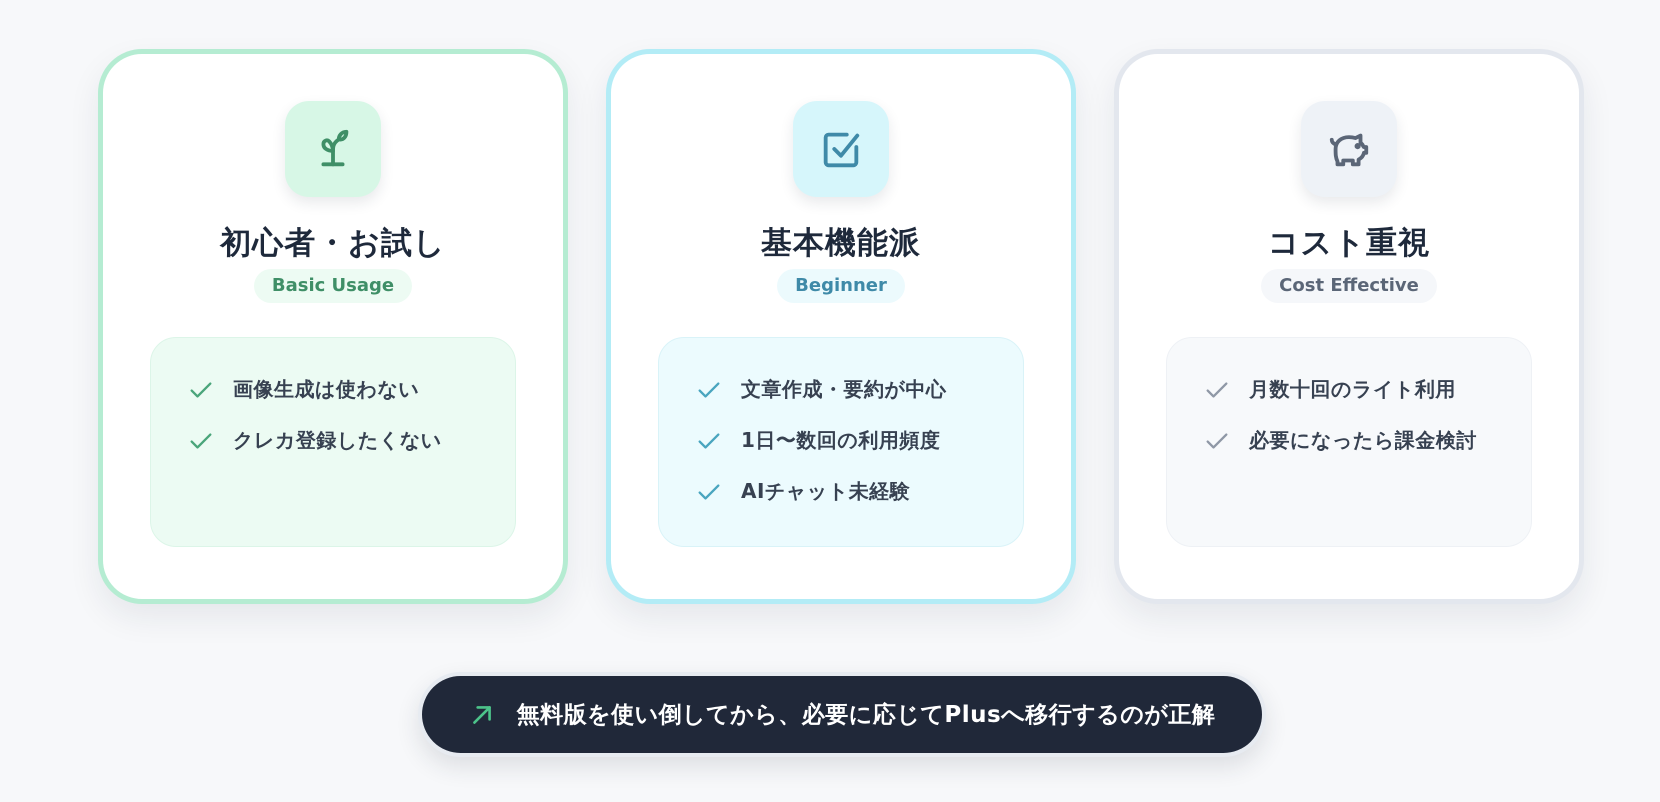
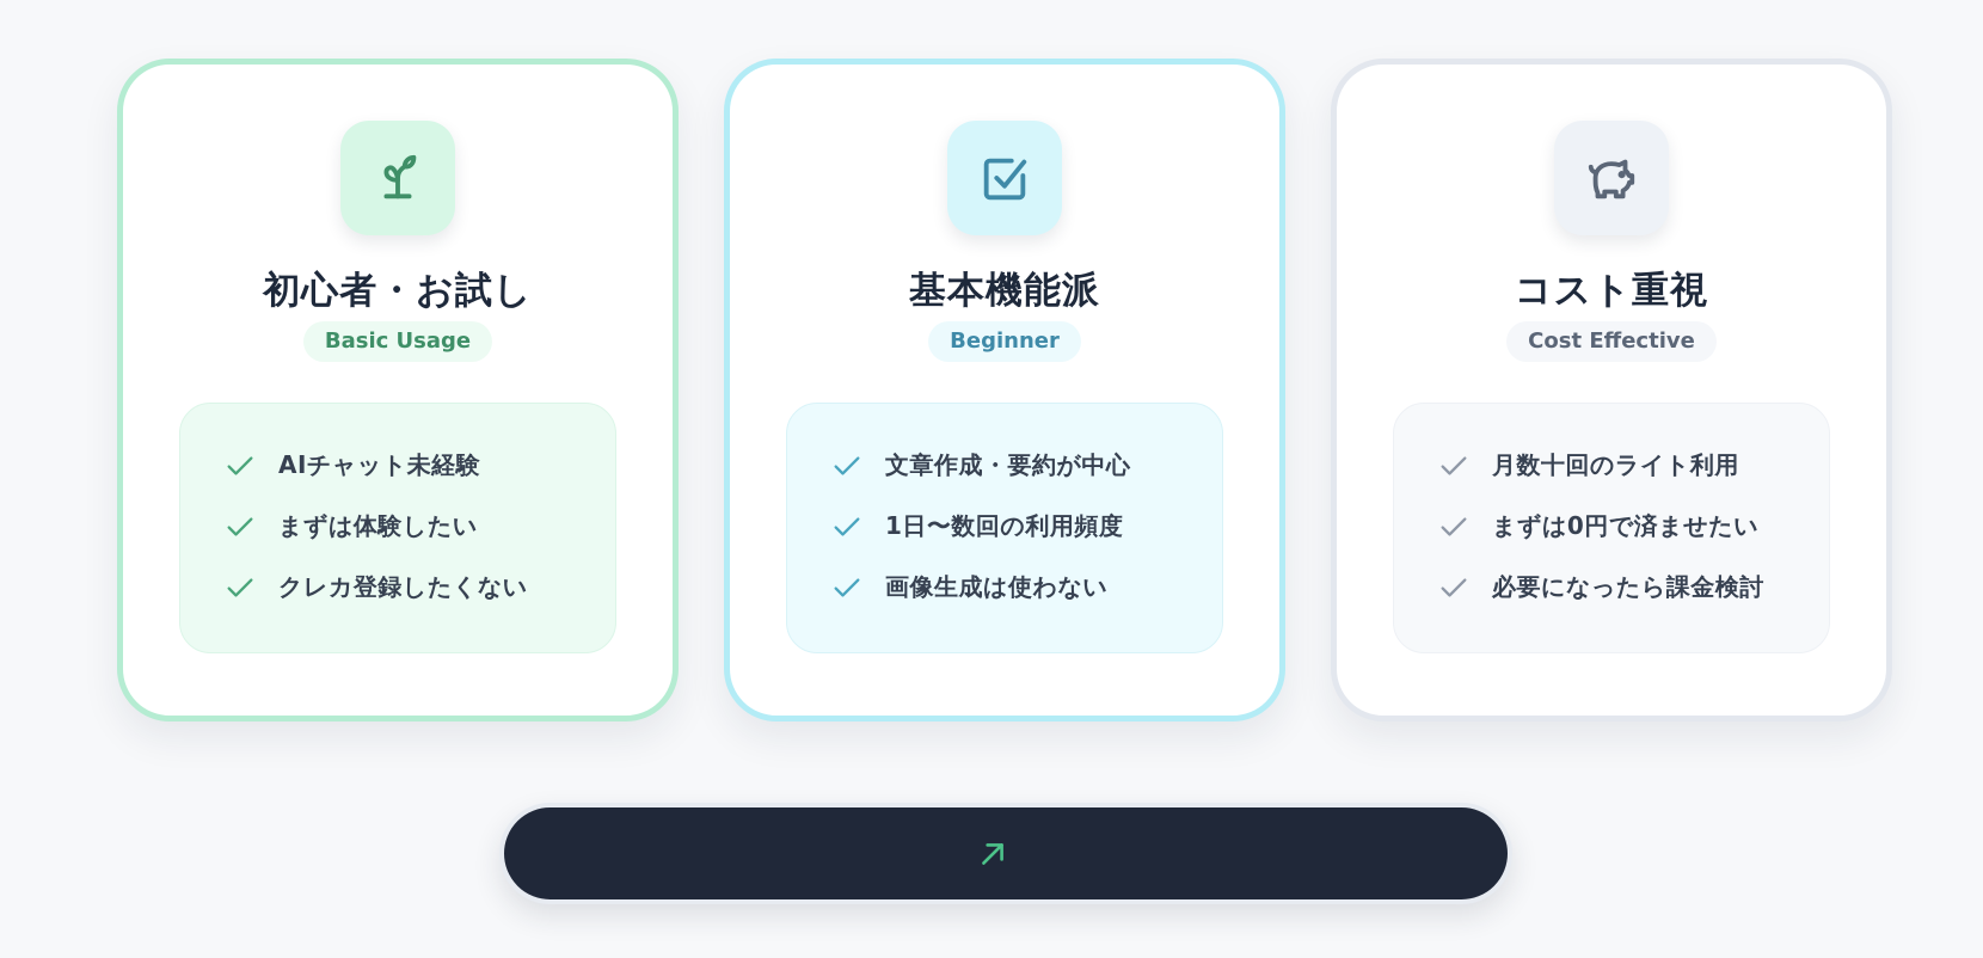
  初心者・お試し
  Basic Usage
- 画像生成は使わない
+ AIチャット未経験
+ まずは体験したい
  クレカ登録したくない
  基本機能派
  Beginner
  文章作成・要約が中心
  1日〜数回の利用頻度
- AIチャット未経験
+ 画像生成は使わない
  コスト重視
  Cost Effective
  月数十回のライト利用
+ まずは0円で済ませたい
  必要になったら課金検討
- 無料版を使い倒してから、必要に応じてPlusへ移行するのが正解
